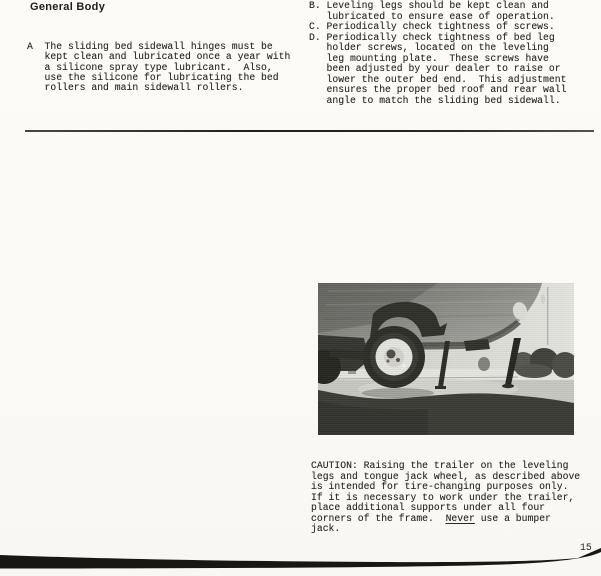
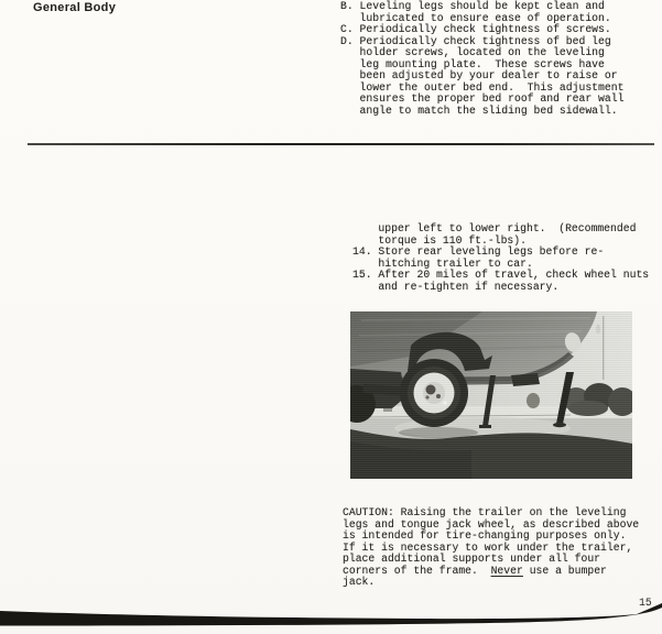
  General Body
- A The sliding bed sidewall hinges must be
- kept clean and lubricated once a year with
- a silicone spray type lubricant. Also,
- use the silicone for lubricating the bed
- rollers and main sidewall rollers.
  B. Leveling legs should be kept clean and
  lubricated to ensure ease of operation.
  C. Periodically check tightness of screws.
  D. Periodically check tightness of bed leg
  holder screws, located on the leveling
  leg mounting plate. These screws have
  been adjusted by your dealer to raise or
  lower the outer bed end. This adjustment
  ensures the proper bed roof and rear wall
  angle to match the sliding bed sidewall.
+ upper left to lower right. (Recommended
+ torque is 110 ft.-lbs).
+ 14. Store rear leveling legs before re-
+ hitching trailer to car.
+ 15. After 20 miles of travel, check wheel nuts
+ and re-tighten if necessary.
  CAUTION: Raising the trailer on the leveling
  legs and tongue jack wheel, as described above
  is intended for tire-changing purposes only.
  If it is necessary to work under the trailer,
  place additional supports under all four
  corners of the frame. Never use a bumper
  jack.
  15
